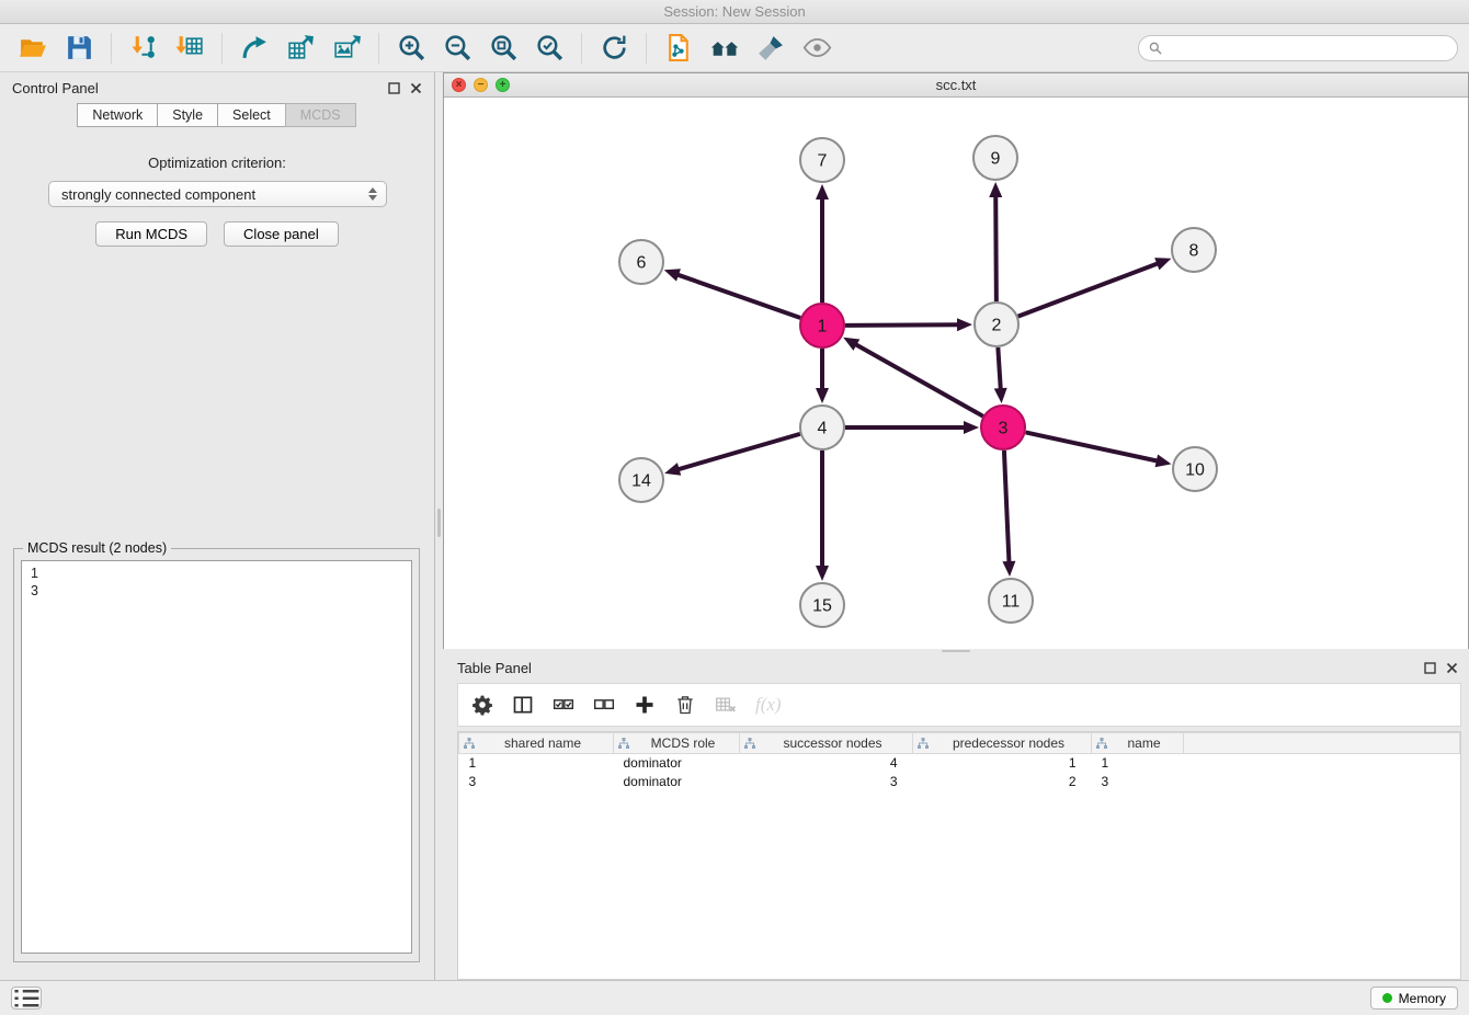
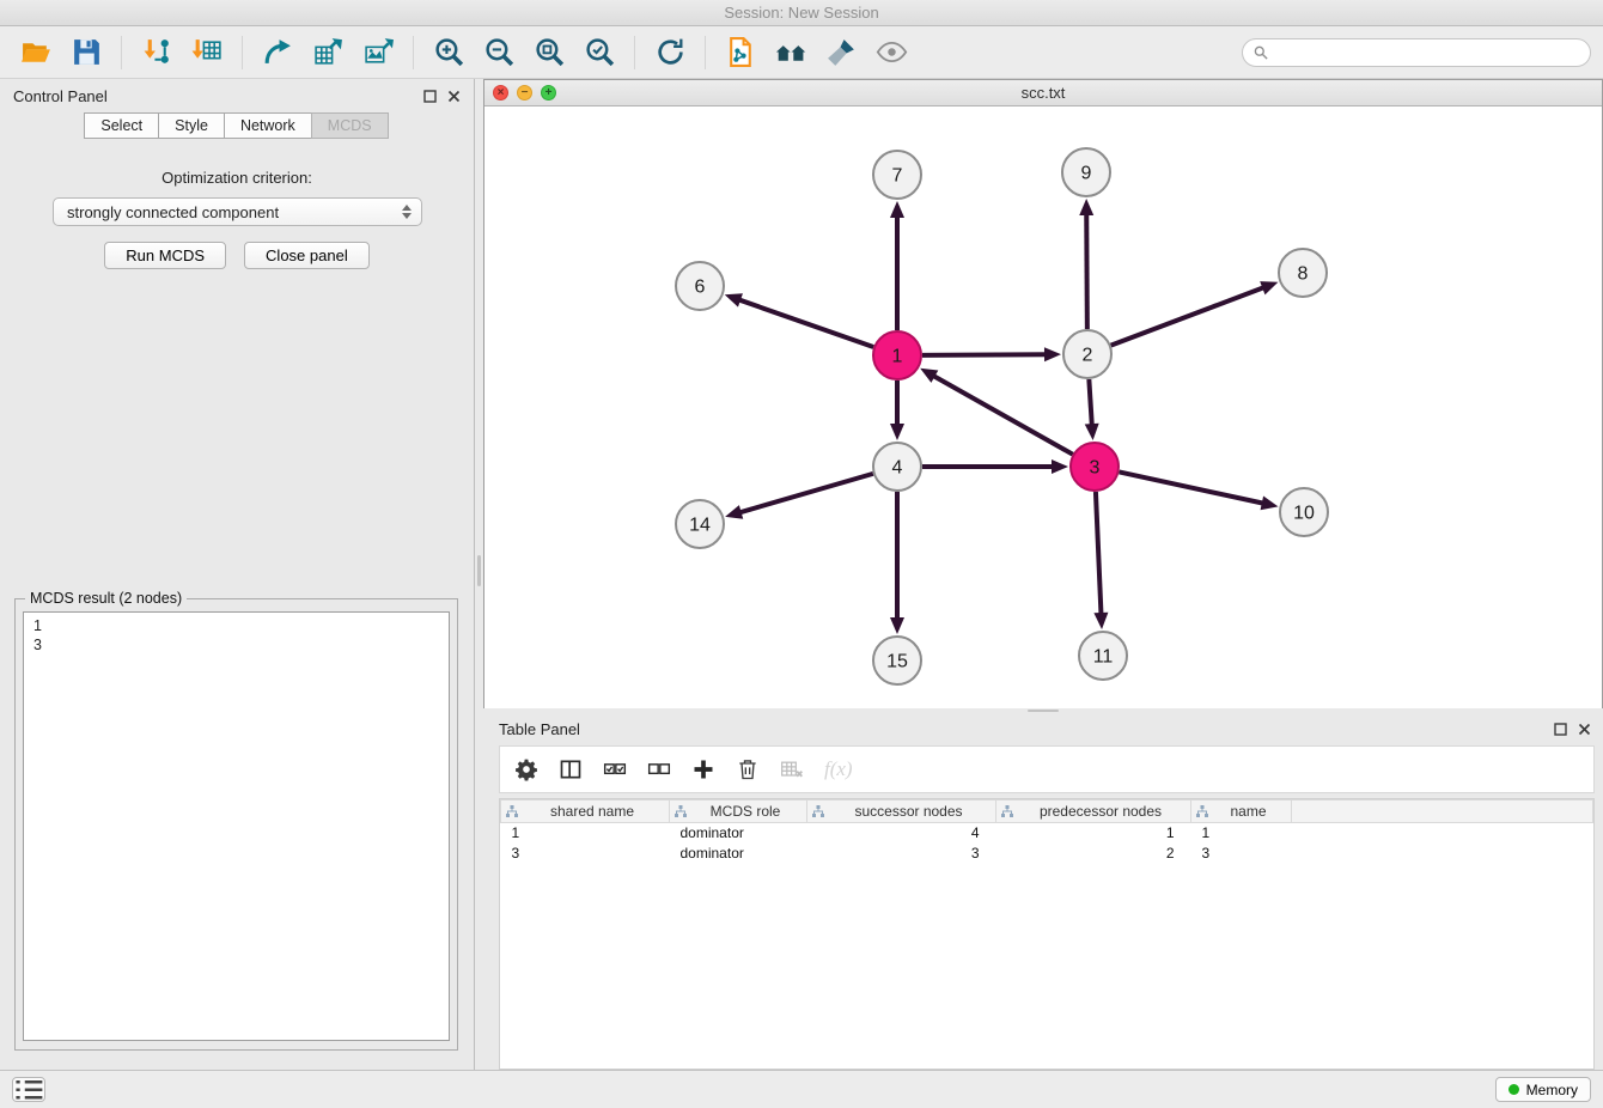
  Session: New Session
  Control Panel
- Network
+ Select
  Style
- Select
+ Network
  MCDS
  Optimization criterion:
  strongly connected component
  Run MCDS
  Close panel
  MCDS result (2 nodes)
  1
  3
  scc.txt
  ×
  −
  +
  7
  9
  6
  8
  1
  2
  4
  3
  14
  10
  15
  11
  Table Panel
  f(x)
  shared name	MCDS role	successor nodes	predecessor nodes	name
  1	dominator	4	1	1
  3	dominator	3	2	3
  Memory
